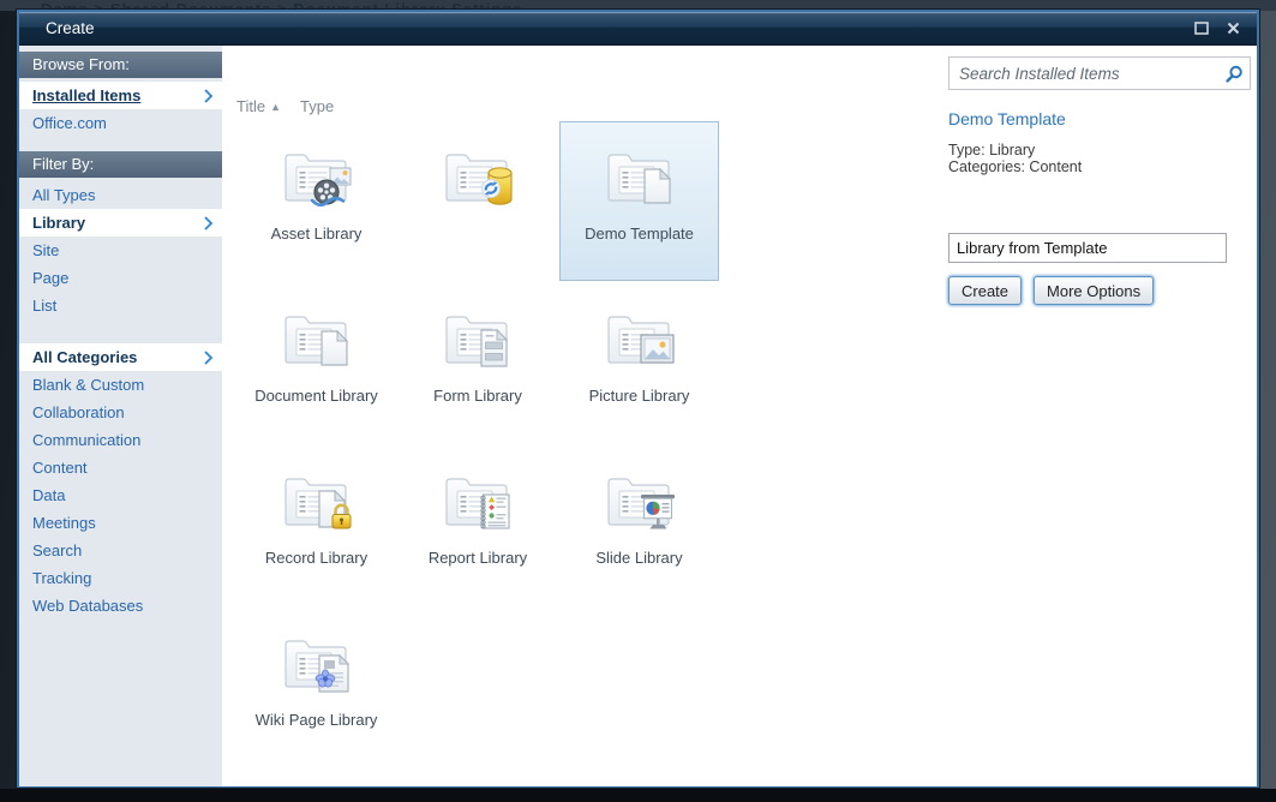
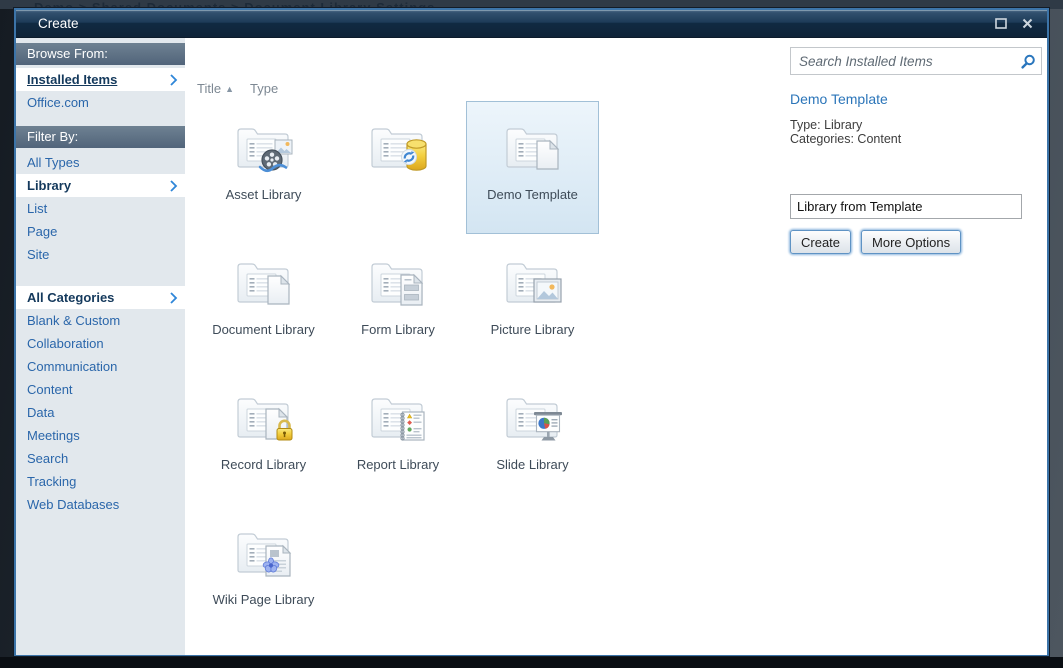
  Create
  Browse From:
  Installed Items
  Office.com
  Filter By:
  All Types
  Library
- Site
+ List
  Page
- List
+ Site
  All Categories
  Blank & Custom
  Collaboration
  Communication
  Content
  Data
  Meetings
  Search
  Tracking
  Web Databases
  Title ▲
  Type
  Asset Library
  Demo Template
  Document Library
  Form Library
  Picture Library
  Record Library
  Report Library
  Slide Library
  Wiki Page Library
  Search Installed Items
  Demo Template
  Type: Library
  Categories: Content
  Library from Template
  Create
  More Options
